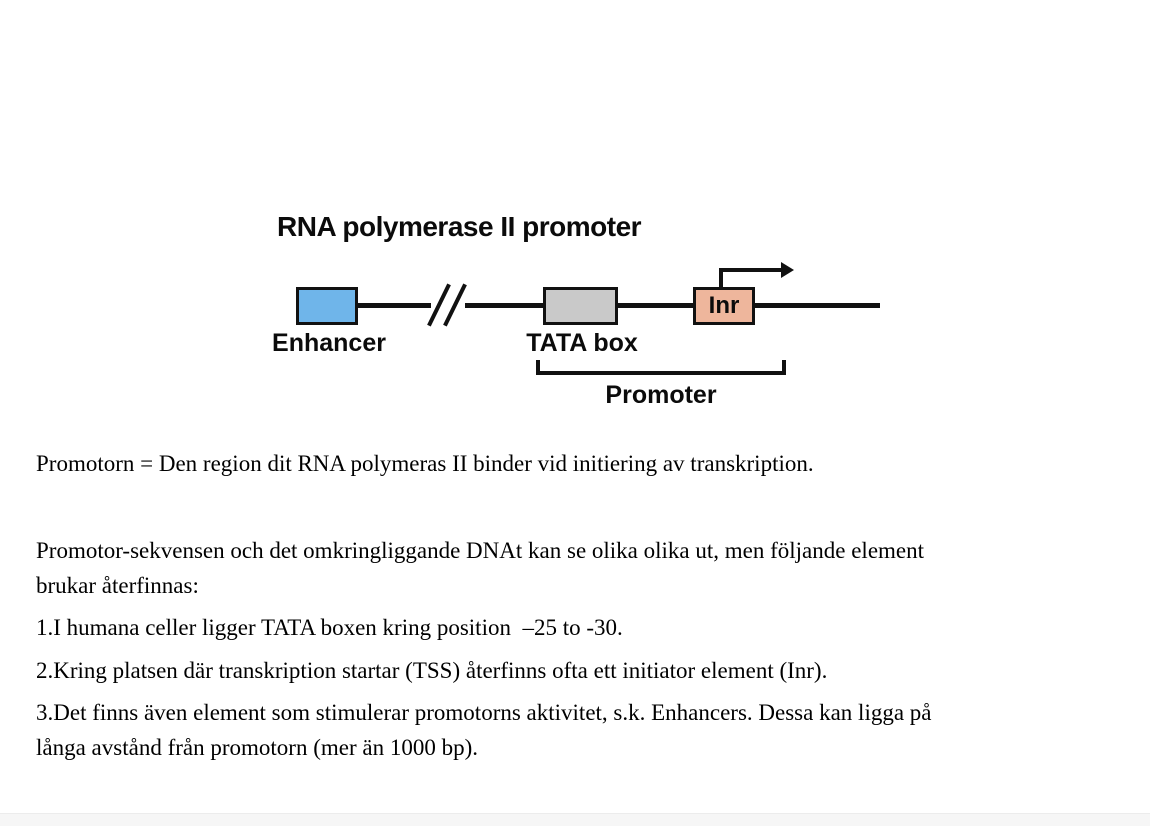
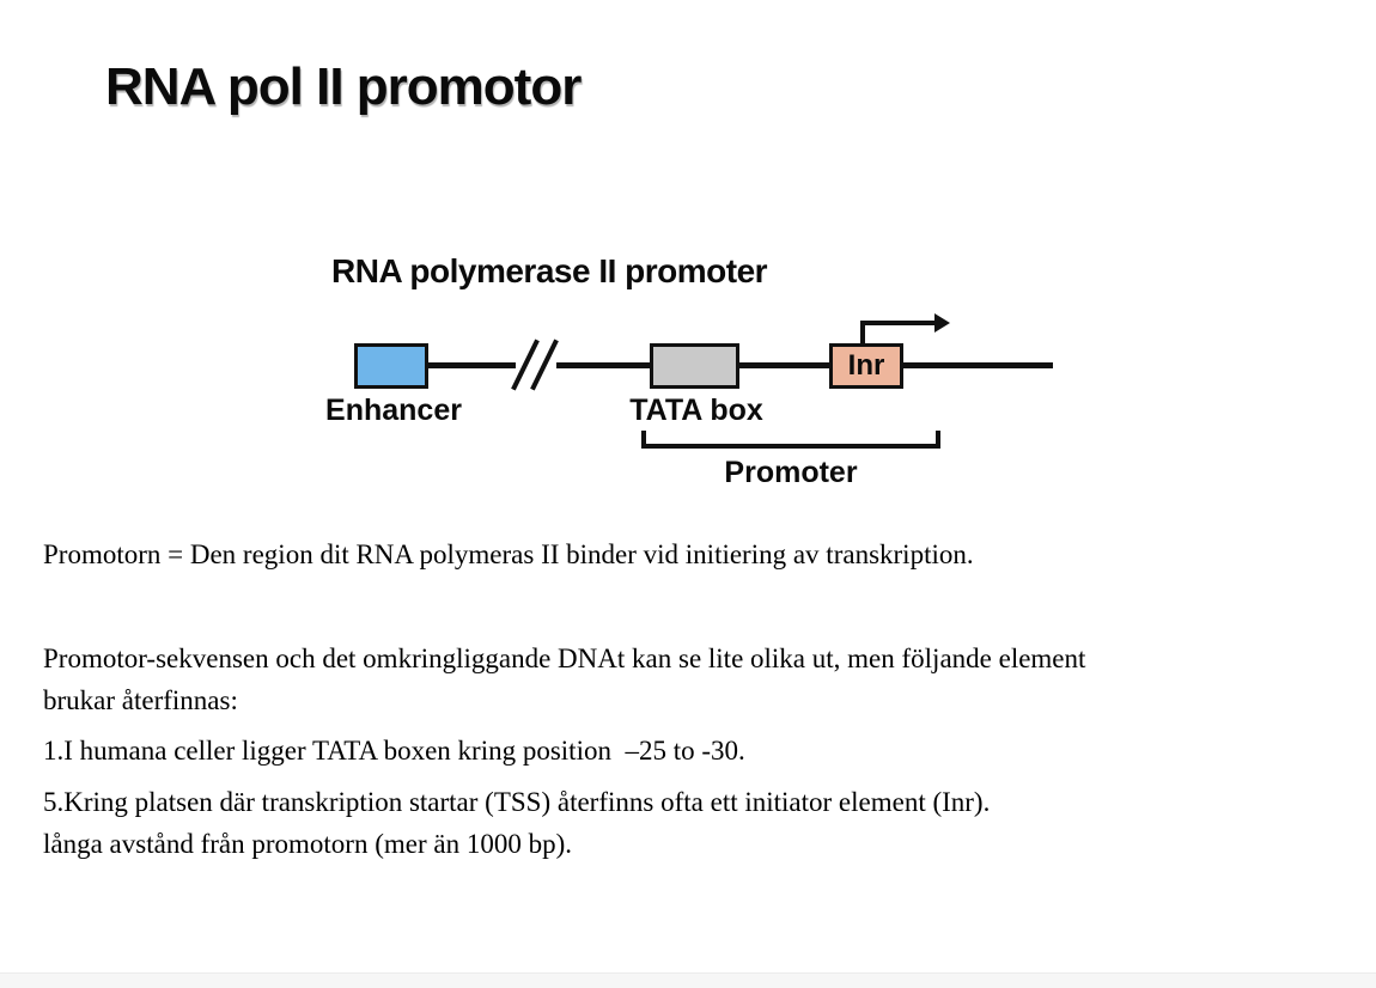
+ RNA pol II promotor
  RNA polymerase II promoter
  Inr
  Enhancer
  TATA box
  Promoter
  Promotorn = Den region dit RNA polymeras II binder vid initiering av transkription.
- Promotor-sekvensen och det omkringliggande DNAt kan se olika olika ut, men följande element
+ Promotor-sekvensen och det omkringliggande DNAt kan se lite olika ut, men följande element
  brukar återfinnas:
  1.I humana celler ligger TATA boxen kring position –25 to -30.
- 2.Kring platsen där transkription startar (TSS) återfinns ofta ett initiator element (Inr).
+ 5.Kring platsen där transkription startar (TSS) återfinns ofta ett initiator element (Inr).
- 3.Det finns även element som stimulerar promotorns aktivitet, s.k. Enhancers. Dessa kan ligga på
  långa avstånd från promotorn (mer än 1000 bp).
